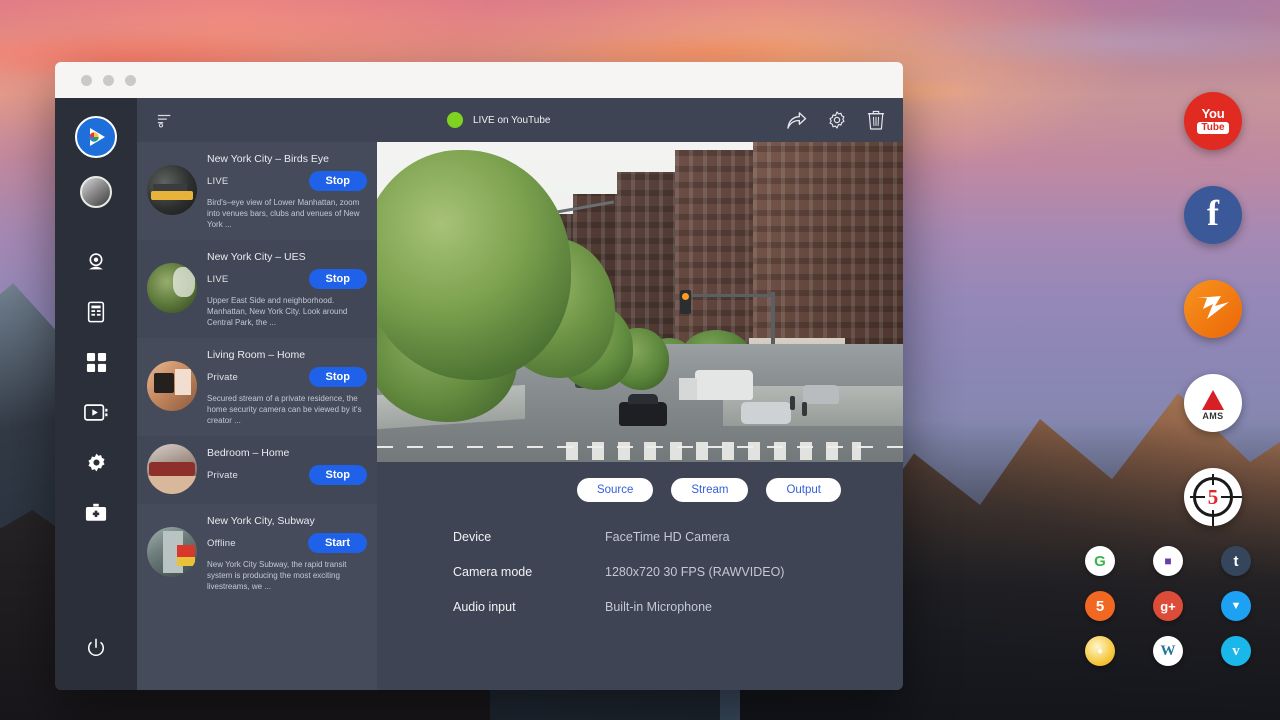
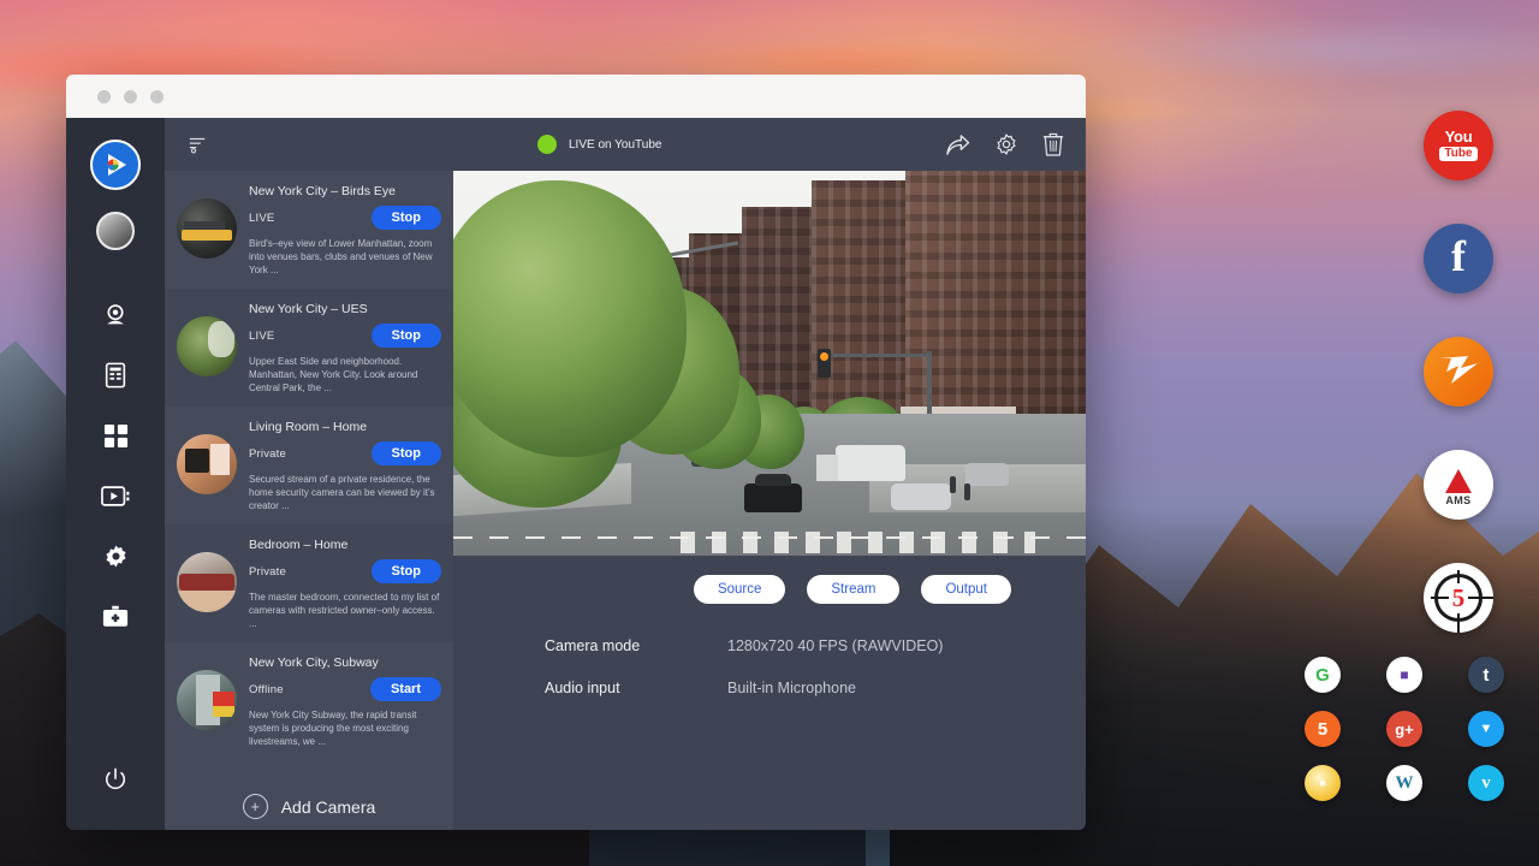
  You
  Tube
  f
  AMS
  5
  G
  ■
  t
  5
  g+
  ▼
  ●
  W
  v
  New York City – Birds Eye
  LIVE
  Stop
  Bird's–eye view of Lower Manhattan, zoom into venues bars, clubs and venues of New York ...
  New York City – UES
  LIVE
  Stop
  Upper East Side and neighborhood. Manhattan, New York City. Look around Central Park, the ...
  Living Room – Home
  Private
  Stop
  Secured stream of a private residence, the home security camera can be viewed by it's creator ...
  Bedroom – Home
  Private
  Stop
+ The master bedroom, connected to my list of cameras with restricted owner–only access. ...
  New York City, Subway
  Offline
  Start
  New York City Subway, the rapid transit system is producing the most exciting livestreams, we ...
+ +
+ Add Camera
  LIVE on YouTube
  Source
  Stream
  Output
- Device
- FaceTime HD Camera
  Camera mode
- 1280x720 30 FPS (RAWVIDEO)
+ 1280x720 40 FPS (RAWVIDEO)
  Audio input
  Built-in Microphone
